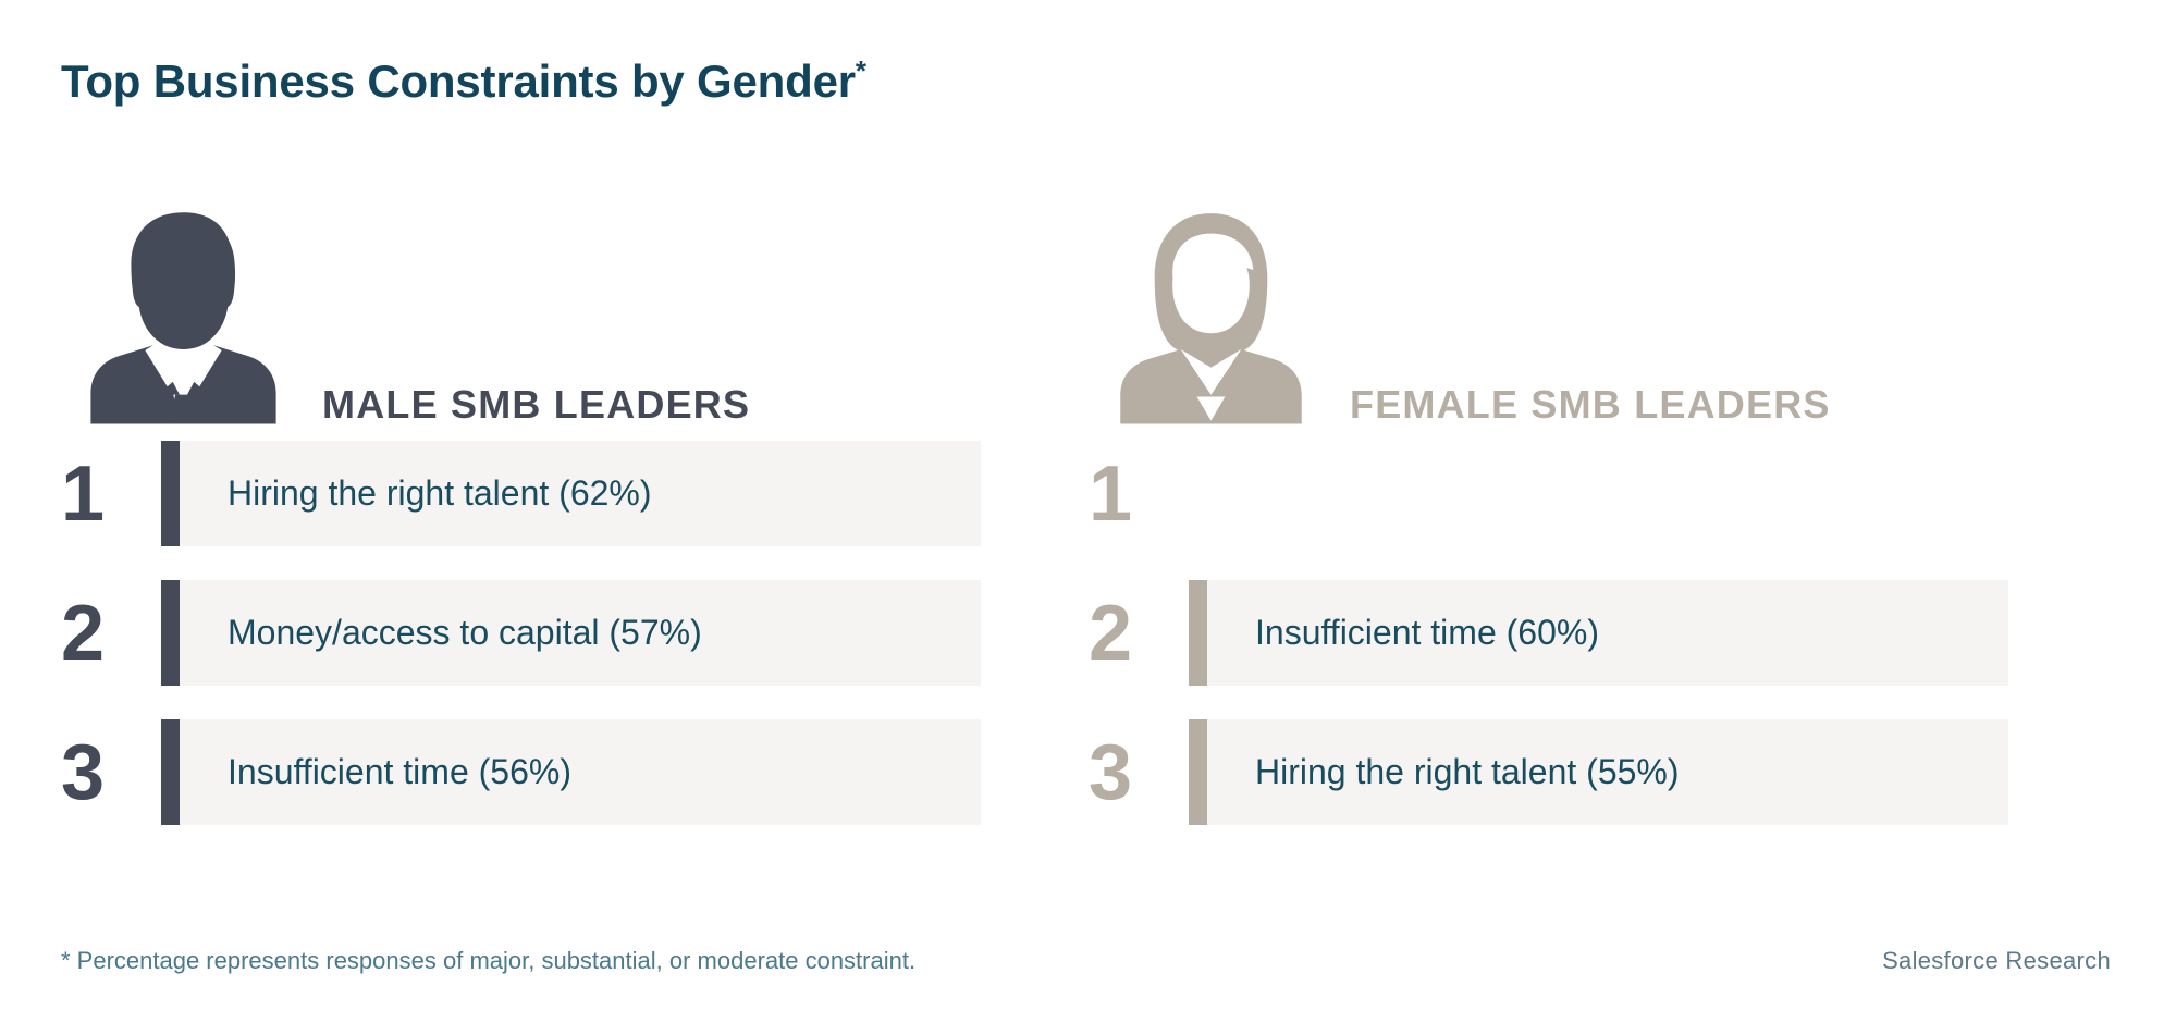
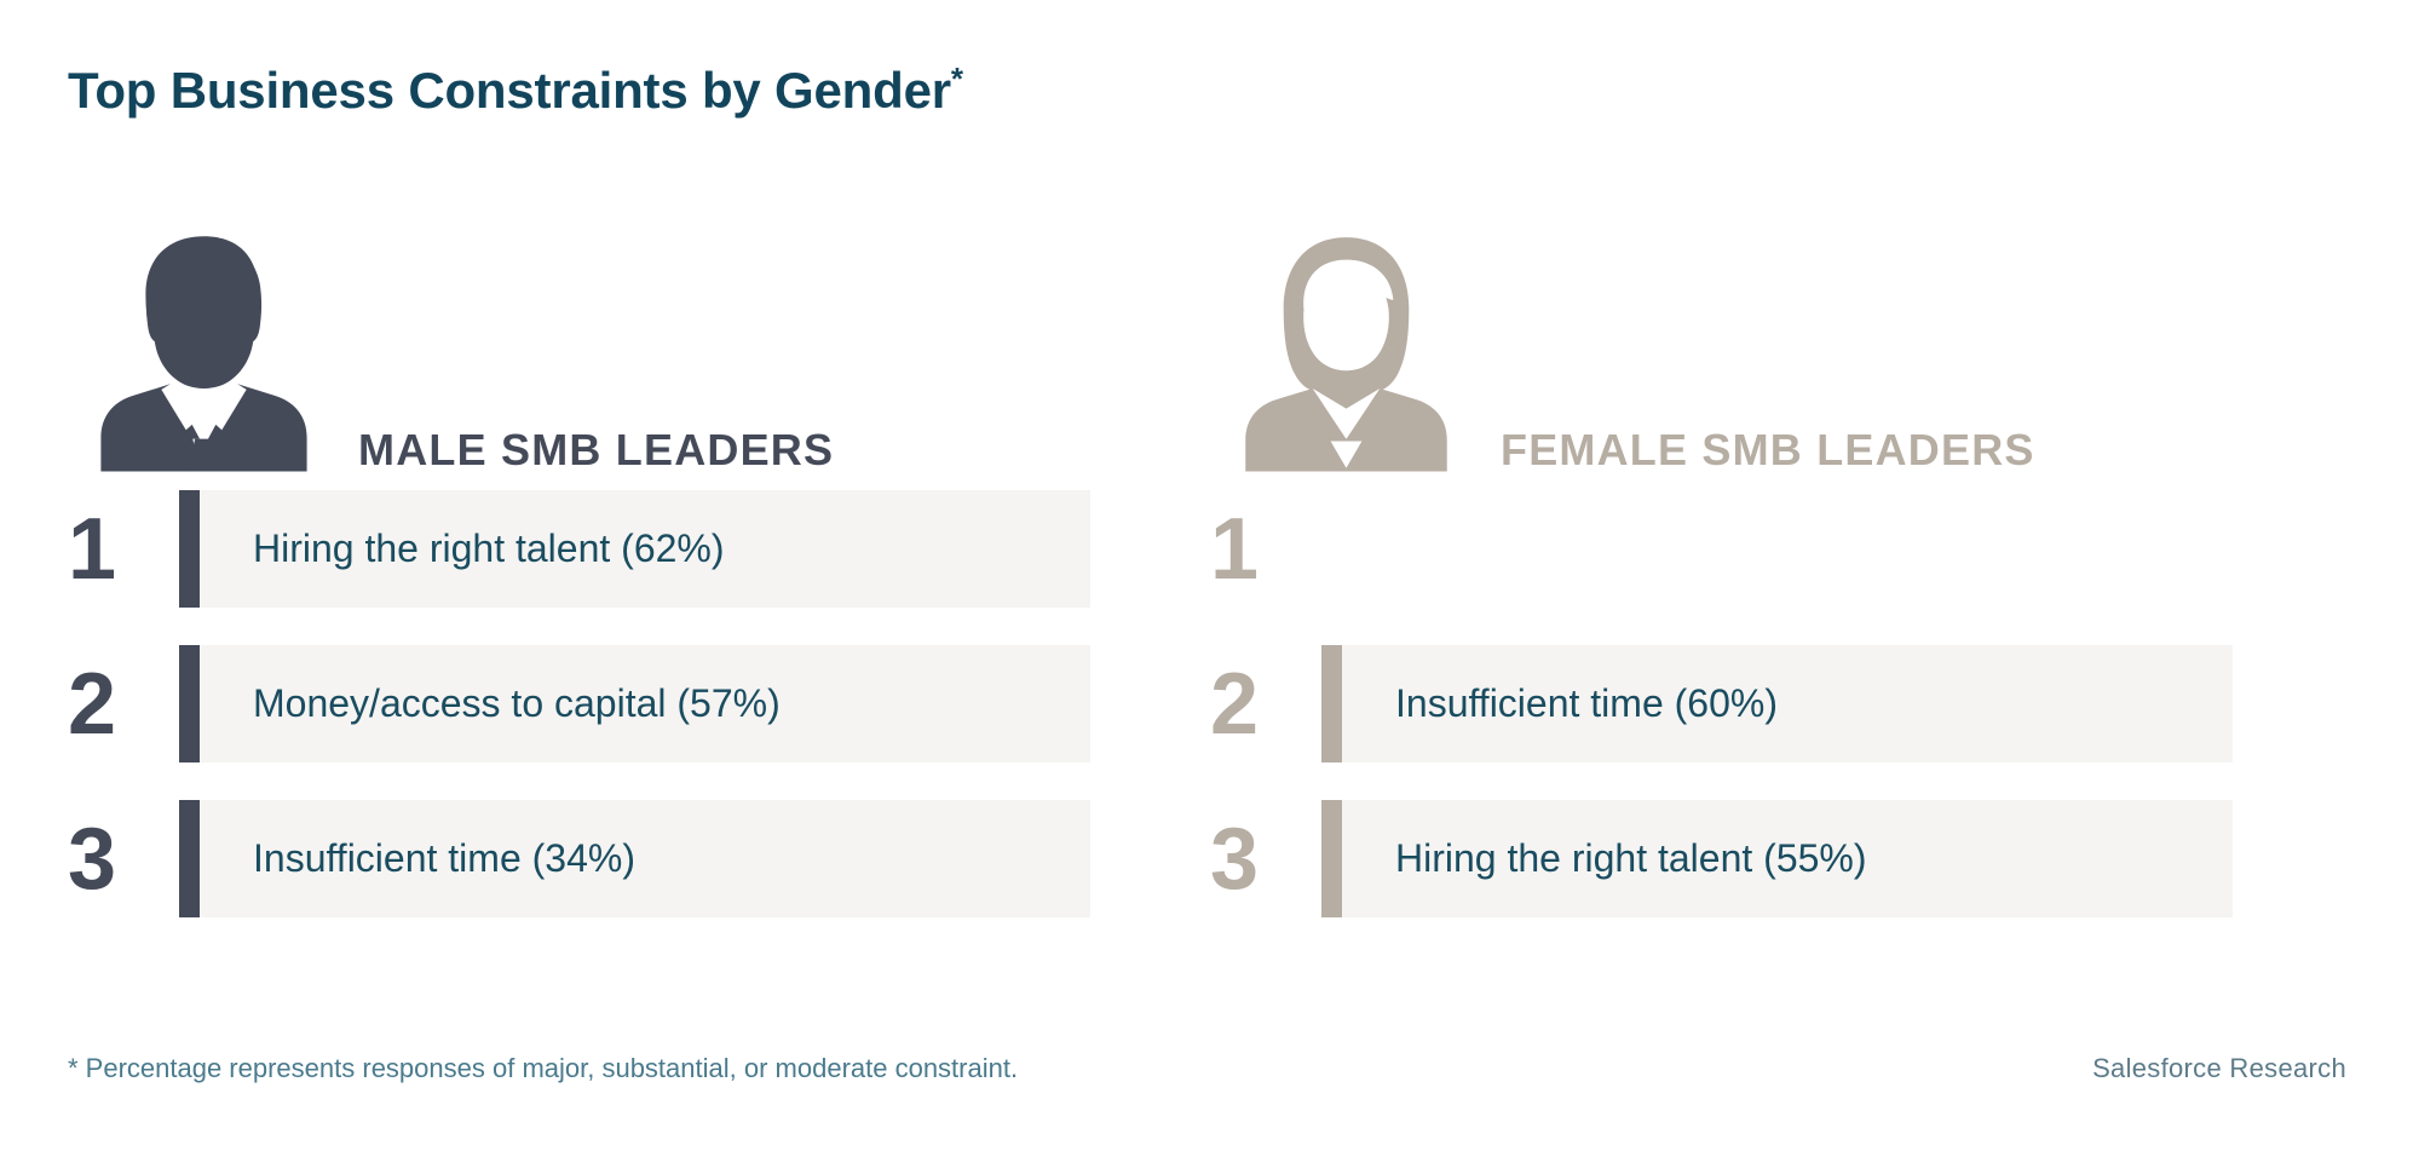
  Top Business Constraints by Gender*
  MALE SMB LEADERS
  1
  Hiring the right talent (62%)
  2
  Money/access to capital (57%)
  3
- Insufficient time (56%)
+ Insufficient time (34%)
  FEMALE SMB LEADERS
  1
  2
  Insufficient time (60%)
  3
  Hiring the right talent (55%)
  * Percentage represents responses of major, substantial, or moderate constraint.
  Salesforce Research
